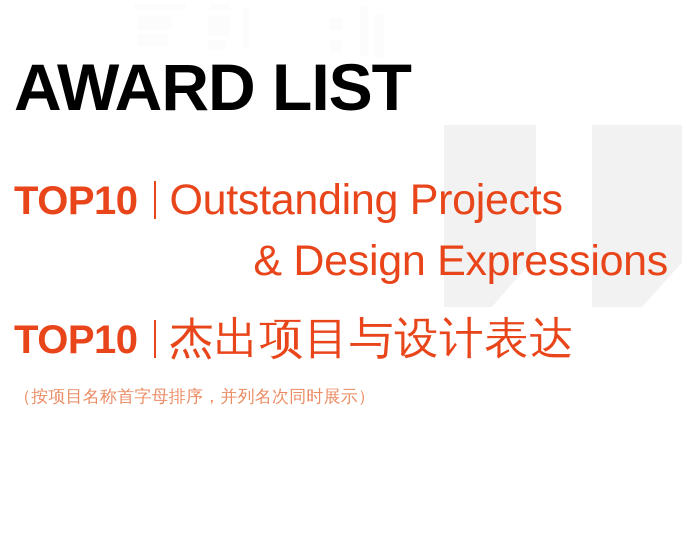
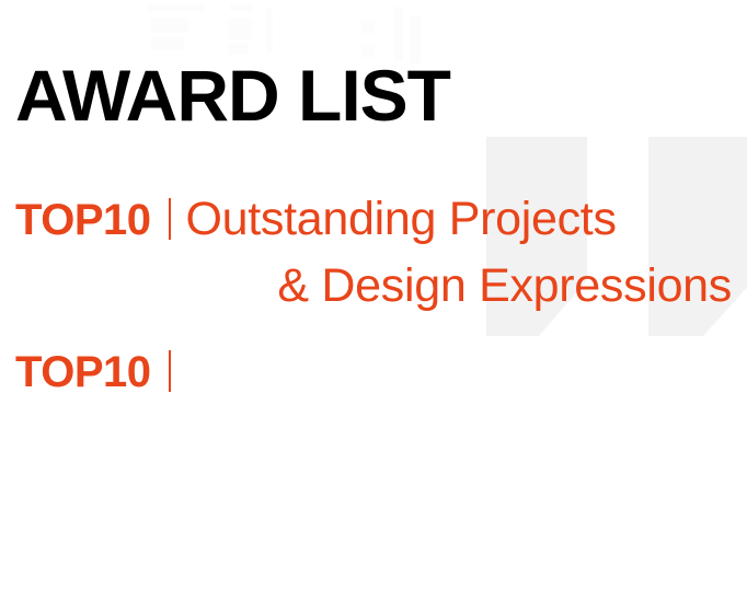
  AWARD LIST
  TOP10
  Outstanding Projects
  & Design Expressions
  TOP10
- 杰出项目与设计表达
- （按项目名称首字母排序，并列名次同时展示）
